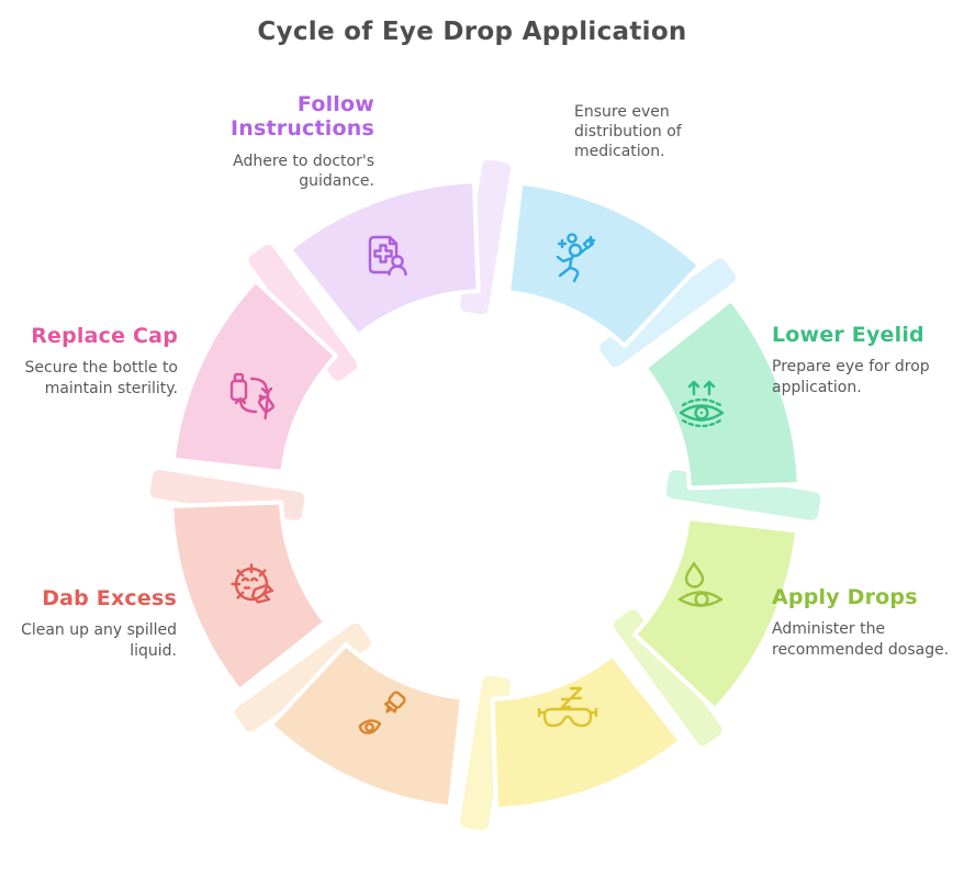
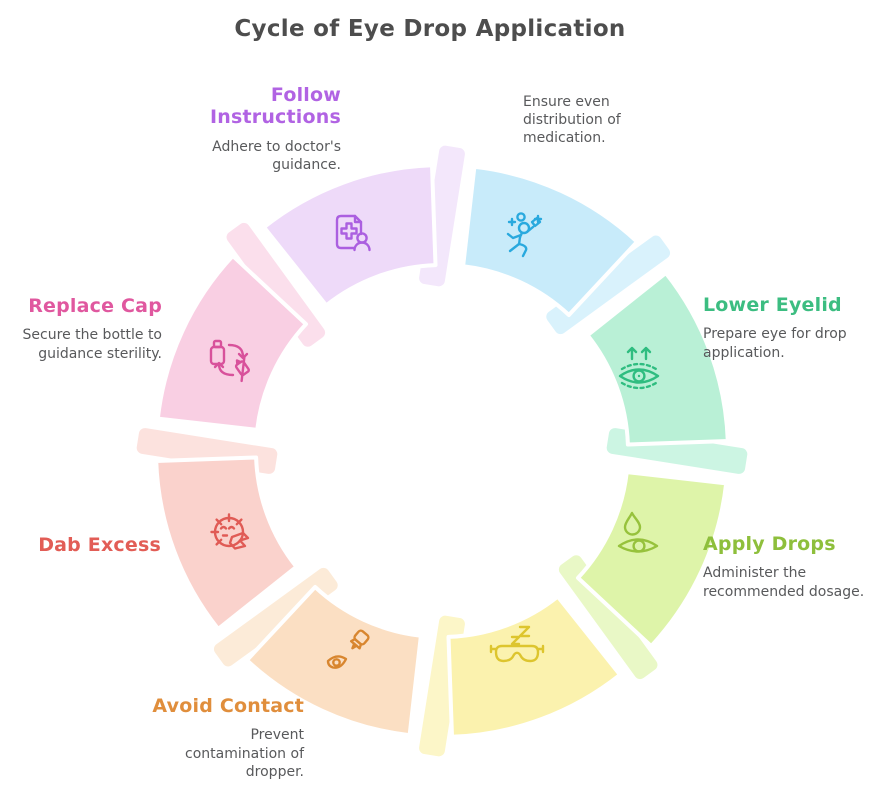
  Cycle of Eye Drop Application
  Ensure even distribution of medication.
  Lower Eyelid
  Prepare eye for drop application.
  Apply Drops
  Administer the recommended dosage.
+ Avoid Contact
+ Prevent contamination of dropper.
  Dab Excess
- Clean up any spilled liquid.
  Replace Cap
- Secure the bottle to maintain sterility.
+ Secure the bottle to guidance sterility.
  Follow Instructions
  Adhere to doctor's guidance.
